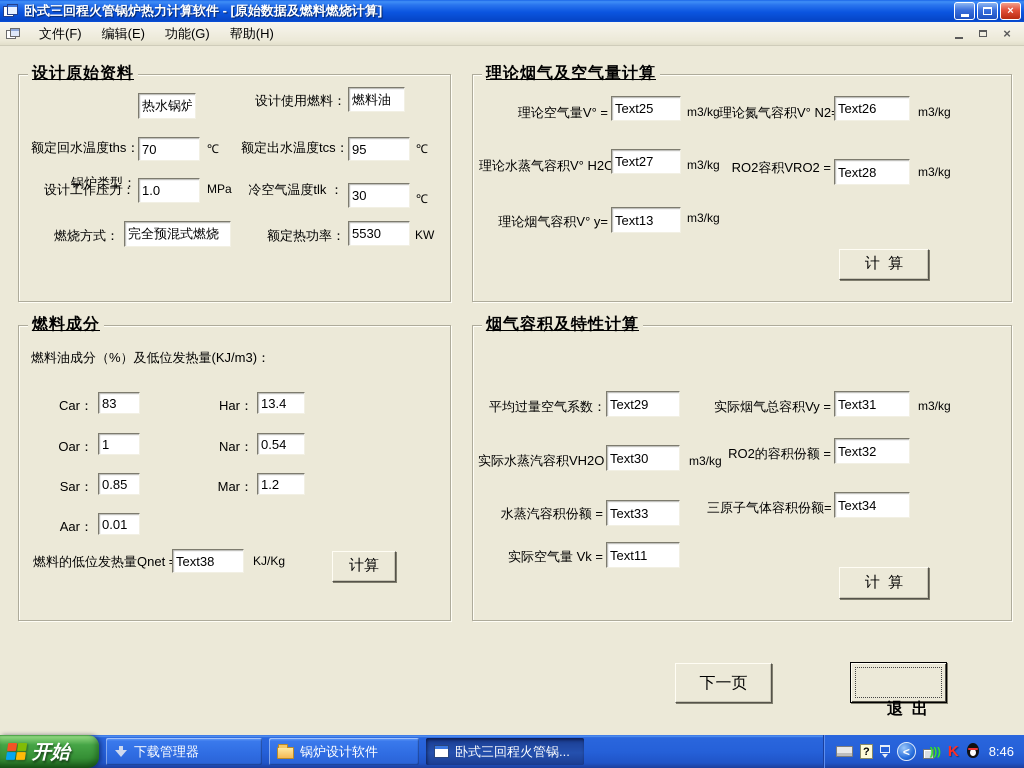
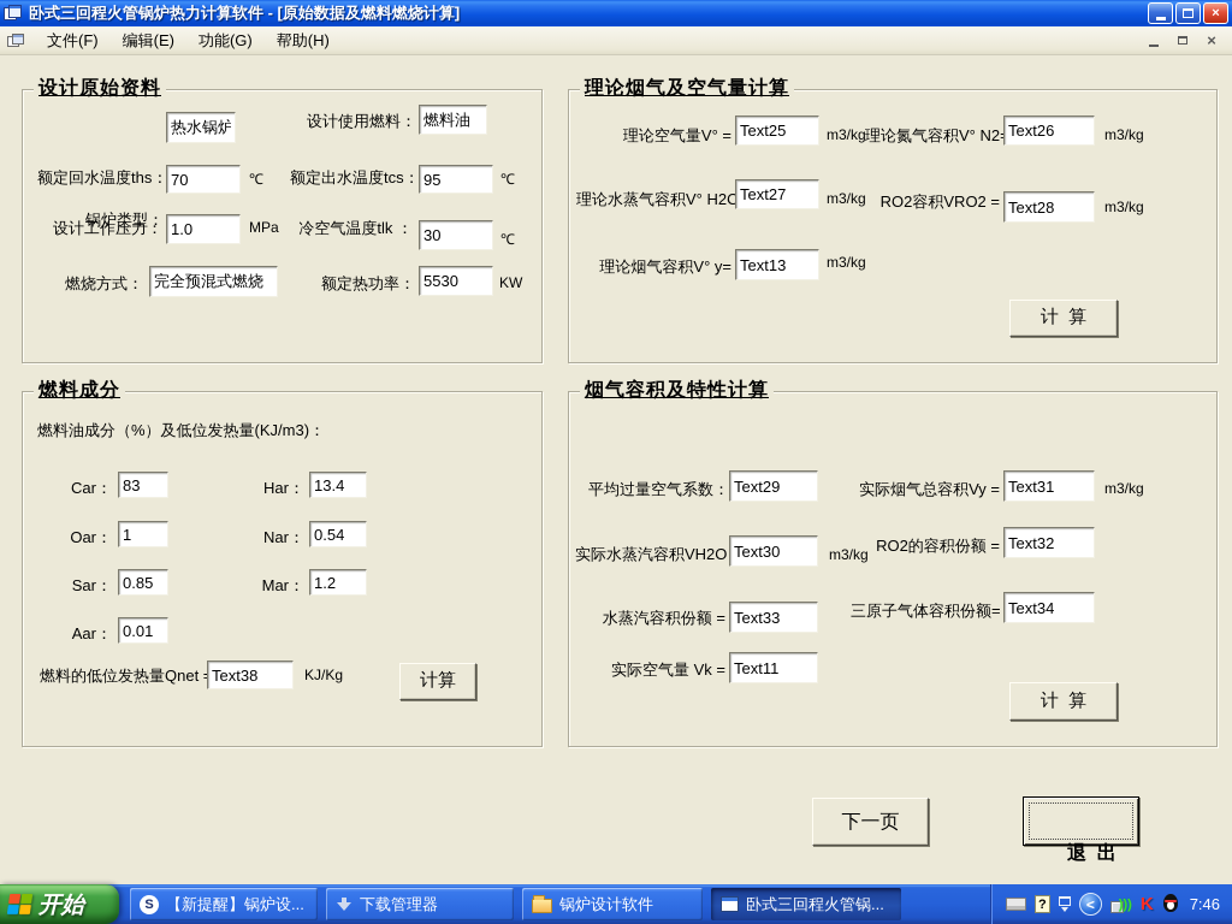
  卧式三回程火管锅炉热力计算软件 - [原始数据及燃料燃烧计算]
  ×
  文件(F)
  编辑(E)
  功能(G)
  帮助(H)
  ×
  设计原始资料
  锅炉类型：
  热水锅炉
  设计使用燃料：
  燃料油
  额定回水温度ths：
  70
  ℃
  额定出水温度tcs：
  95
  ℃
  设计工作压力：
  1.0
  MPa
  冷空气温度tlk ：
  30
  ℃
  燃烧方式：
  完全预混式燃烧
  额定热功率：
  5530
  KW
  理论烟气及空气量计算
  理论空气量V° =
  Text25
  m3/kg
  理论氮气容积V° N2
  Text26
  m3/kg
  理论水蒸气容积V° H2O
  Text27
  m3/kg
  RO2容积VRO2 =
  Text28
  m3/kg
  理论烟气容积V° y=
  Text13
  m3/kg
  计 算
  燃料成分
  燃料油成分（%）及低位发热量(KJ/m3)：
  Car：
  83
  Har：
  13.4
  Oar：
  1
  Nar：
  0.54
  Sar：
  0.85
  Mar：
  1.2
  Aar：
  0.01
  燃料的低位发热量Qnet
  Text38
  KJ/Kg
  计算
  烟气容积及特性计算
  平均过量空气系数：
  Text29
  实际烟气总容积Vy =
  Text31
  m3/kg
  实际水蒸汽容积VH2O
  Text30
  m3/kg
  RO2的容积份额 =
  Text32
  水蒸汽容积份额 =
  Text33
  三原子气体容积份额=
  Text34
  实际空气量 Vk =
  Text11
  计 算
  下一页
  退 出
  开始
+ S
+ 【新提醒】锅炉设...
  下载管理器
  锅炉设计软件
  卧式三回程火管锅...
  ?
  <
  )))
  K
- 8:46
+ 7:46
